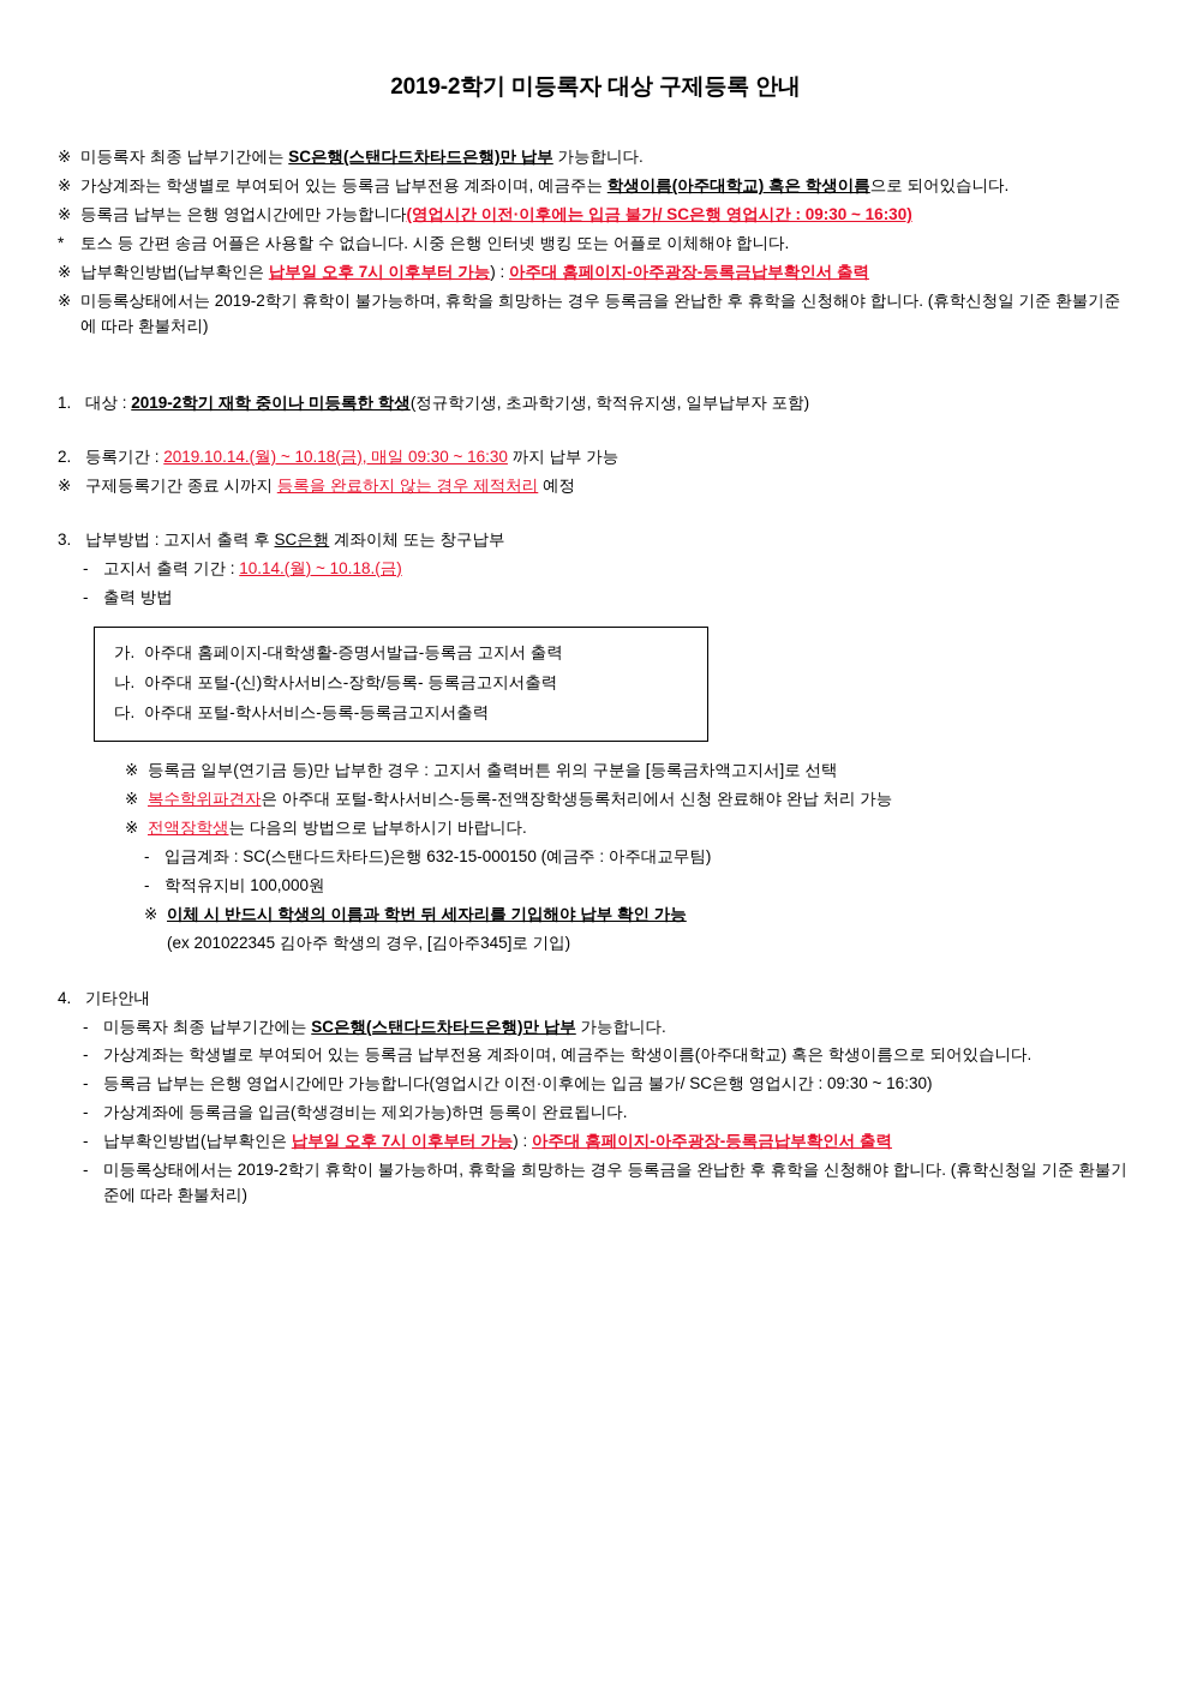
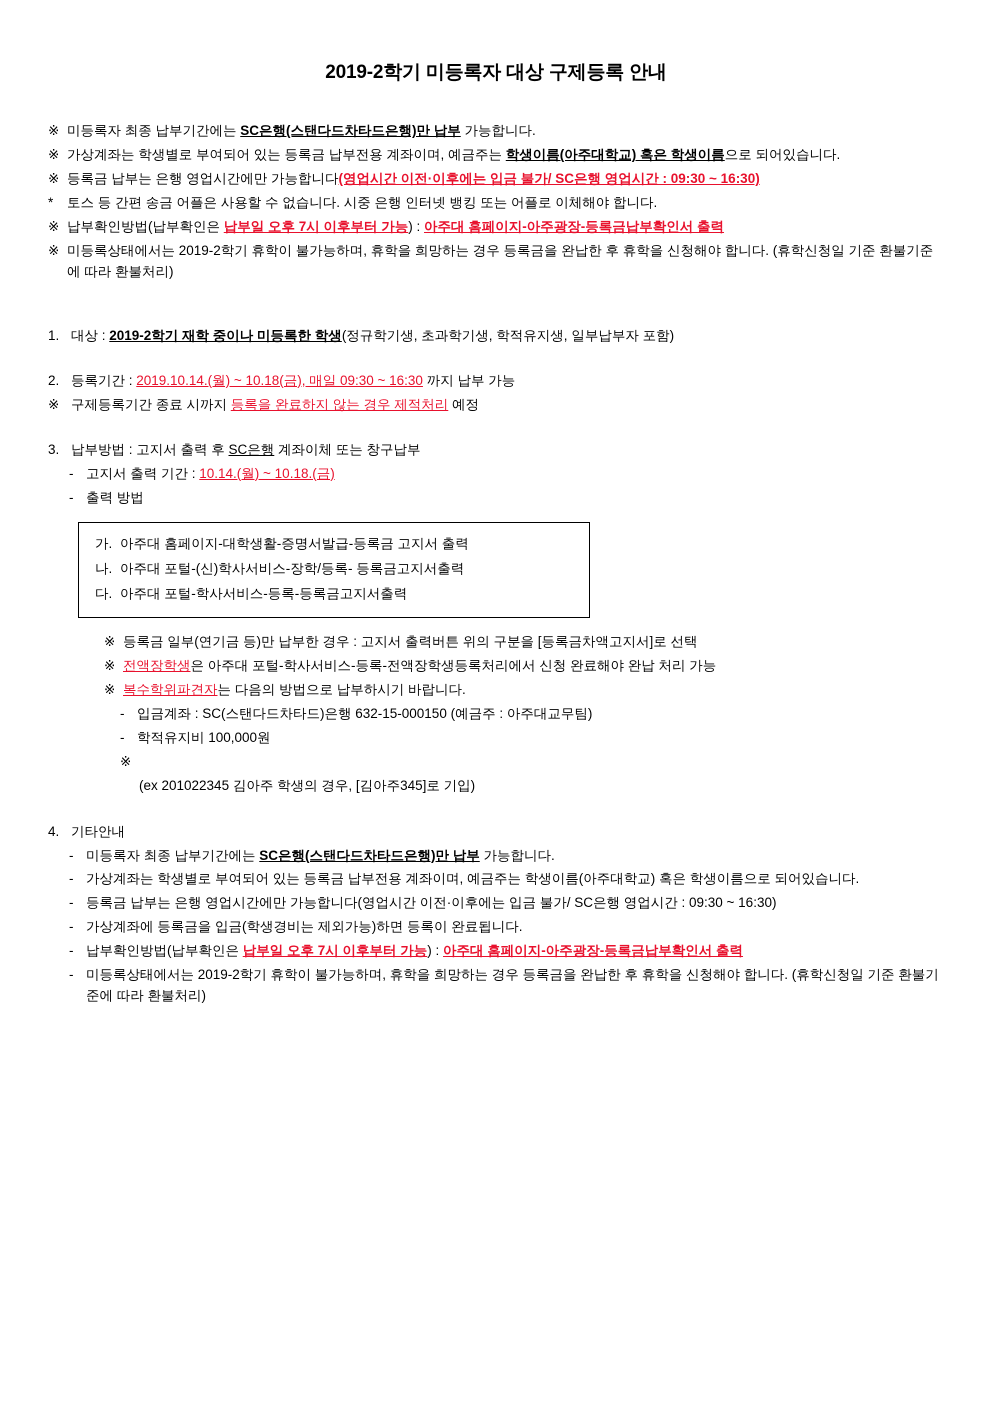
  2019-2학기 미등록자 대상 구제등록 안내
  ※
  미등록자 최종 납부기간에는 SC은행(스탠다드차타드은행)만 납부 가능합니다.
  ※
  가상계좌는 학생별로 부여되어 있는 등록금 납부전용 계좌이며, 예금주는 학생이름(아주대학교) 혹은 학생이름으로 되어있습니다.
  ※
  등록금 납부는 은행 영업시간에만 가능합니다(영업시간 이전·이후에는 입금 불가/ SC은행 영업시간 : 09:30 ~ 16:30)
  *
  토스 등 간편 송금 어플은 사용할 수 없습니다. 시중 은행 인터넷 뱅킹 또는 어플로 이체해야 합니다.
  ※
  납부확인방법(납부확인은 납부일 오후 7시 이후부터 가능) : 아주대 홈페이지-아주광장-등록금납부확인서 출력
  ※
  미등록상태에서는 2019-2학기 휴학이 불가능하며, 휴학을 희망하는 경우 등록금을 완납한 후 휴학을 신청해야 합니다. (휴학신청일 기준 환불기준에 따라 환불처리)
  1.
  대상 : 2019-2학기 재학 중이나 미등록한 학생(정규학기생, 초과학기생, 학적유지생, 일부납부자 포함)
  2.
  등록기간 : 2019.10.14.(월) ~ 10.18(금), 매일 09:30 ~ 16:30 까지 납부 가능
  ※
  구제등록기간 종료 시까지 등록을 완료하지 않는 경우 제적처리 예정
  3.
  납부방법 : 고지서 출력 후 SC은행 계좌이체 또는 창구납부
  -
  고지서 출력 기간 : 10.14.(월) ~ 10.18.(금)
  -
  출력 방법
  가.
  아주대 홈페이지-대학생활-증명서발급-등록금 고지서 출력
  나.
  아주대 포털-(신)학사서비스-장학/등록- 등록금고지서출력
  다.
  아주대 포털-학사서비스-등록-등록금고지서출력
  ※
  등록금 일부(연기금 등)만 납부한 경우 : 고지서 출력버튼 위의 구분을 [등록금차액고지서]로 선택
  ※
- 복수학위파견자은 아주대 포털-학사서비스-등록-전액장학생등록처리에서 신청 완료해야 완납 처리 가능
+ 전액장학생은 아주대 포털-학사서비스-등록-전액장학생등록처리에서 신청 완료해야 완납 처리 가능
  ※
- 전액장학생는 다음의 방법으로 납부하시기 바랍니다.
+ 복수학위파견자는 다음의 방법으로 납부하시기 바랍니다.
  -
  입금계좌 : SC(스탠다드차타드)은행 632-15-000150 (예금주 : 아주대교무팀)
  -
  학적유지비 100,000원
  ※
- 이체 시 반드시 학생의 이름과 학번 뒤 세자리를 기입해야 납부 확인 가능
  (ex 201022345 김아주 학생의 경우, [김아주345]로 기입)
  4.
  기타안내
  -
  미등록자 최종 납부기간에는 SC은행(스탠다드차타드은행)만 납부 가능합니다.
  -
  가상계좌는 학생별로 부여되어 있는 등록금 납부전용 계좌이며, 예금주는 학생이름(아주대학교) 혹은 학생이름으로 되어있습니다.
  -
  등록금 납부는 은행 영업시간에만 가능합니다(영업시간 이전·이후에는 입금 불가/ SC은행 영업시간 : 09:30 ~ 16:30)
  -
  가상계좌에 등록금을 입금(학생경비는 제외가능)하면 등록이 완료됩니다.
  -
  납부확인방법(납부확인은 납부일 오후 7시 이후부터 가능) : 아주대 홈페이지-아주광장-등록금납부확인서 출력
  -
  미등록상태에서는 2019-2학기 휴학이 불가능하며, 휴학을 희망하는 경우 등록금을 완납한 후 휴학을 신청해야 합니다. (휴학신청일 기준 환불기준에 따라 환불처리)
